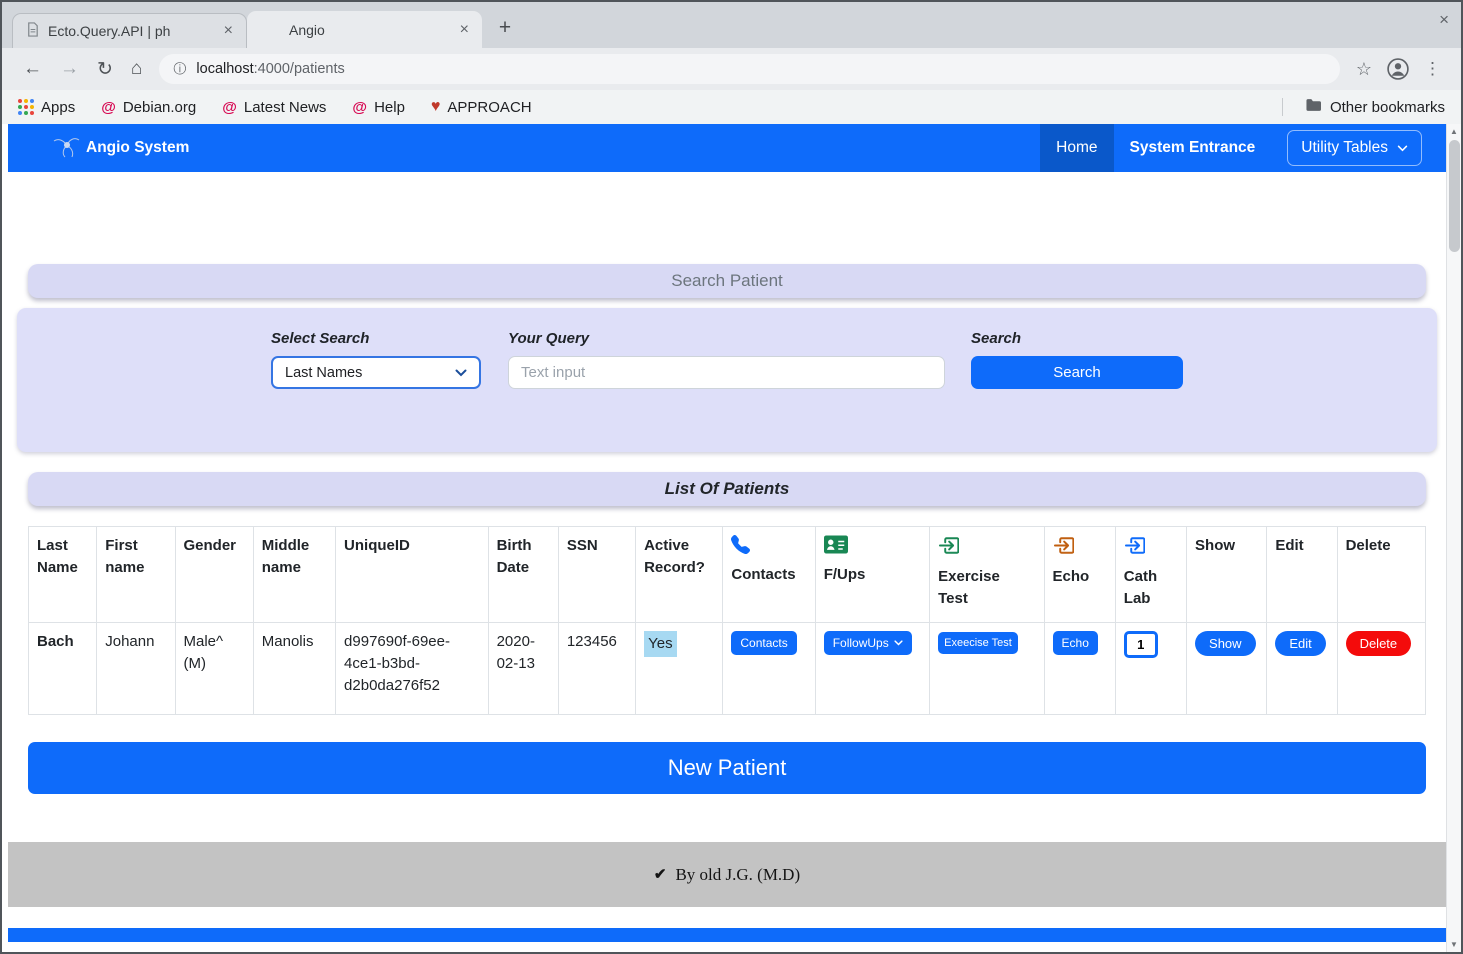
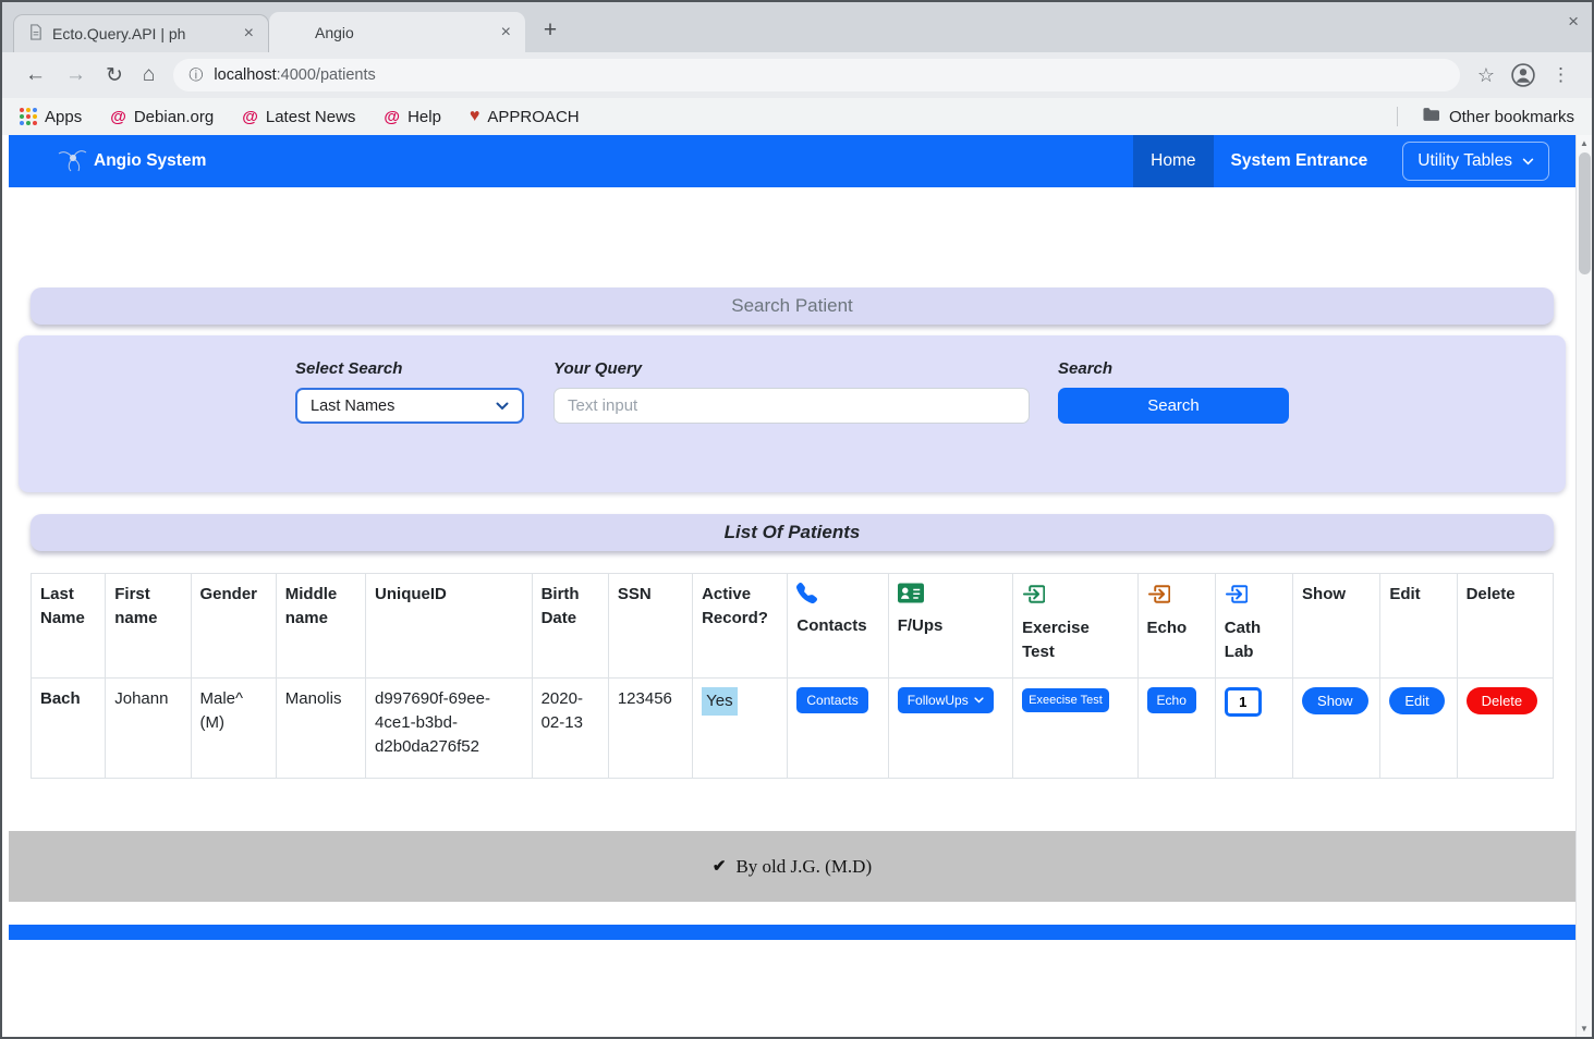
  Ecto.Query.API | ph
  ×
  Angio
  ×
  +
  ×
  ←
  →
  ↻
  ⌂
  ⓘ
  localhost:4000/patients
  ☆
  ⋮
  Apps
  @
  Debian.org
  @
  Latest News
  @
  Help
  ♥
  APPROACH
  Other bookmarks
  Angio System
  Home
  System Entrance
  Utility Tables
  Search Patient
  Select Search
  Last Names
  Your Query
  Text input
  Search
  Search
  List Of Patients
  Last Name	First name	Gender	Middle name	UniqueID	Birth Date	SSN	Active Record?	Contacts	F/Ups	Exercise Test	Echo	Cath Lab	Show	Edit	Delete
  Bach	Johann	Male^ (M)	Manolis	d997690f-69ee-4ce1-b3bd-d2b0da276f52	2020-02-13	123456	Yes	Contacts	FollowUps	Exeecise Test	Echo	1	Show	Edit	Delete
- New Patient
  ✔
  By old J.G. (M.D)
  ▲
  ▼
